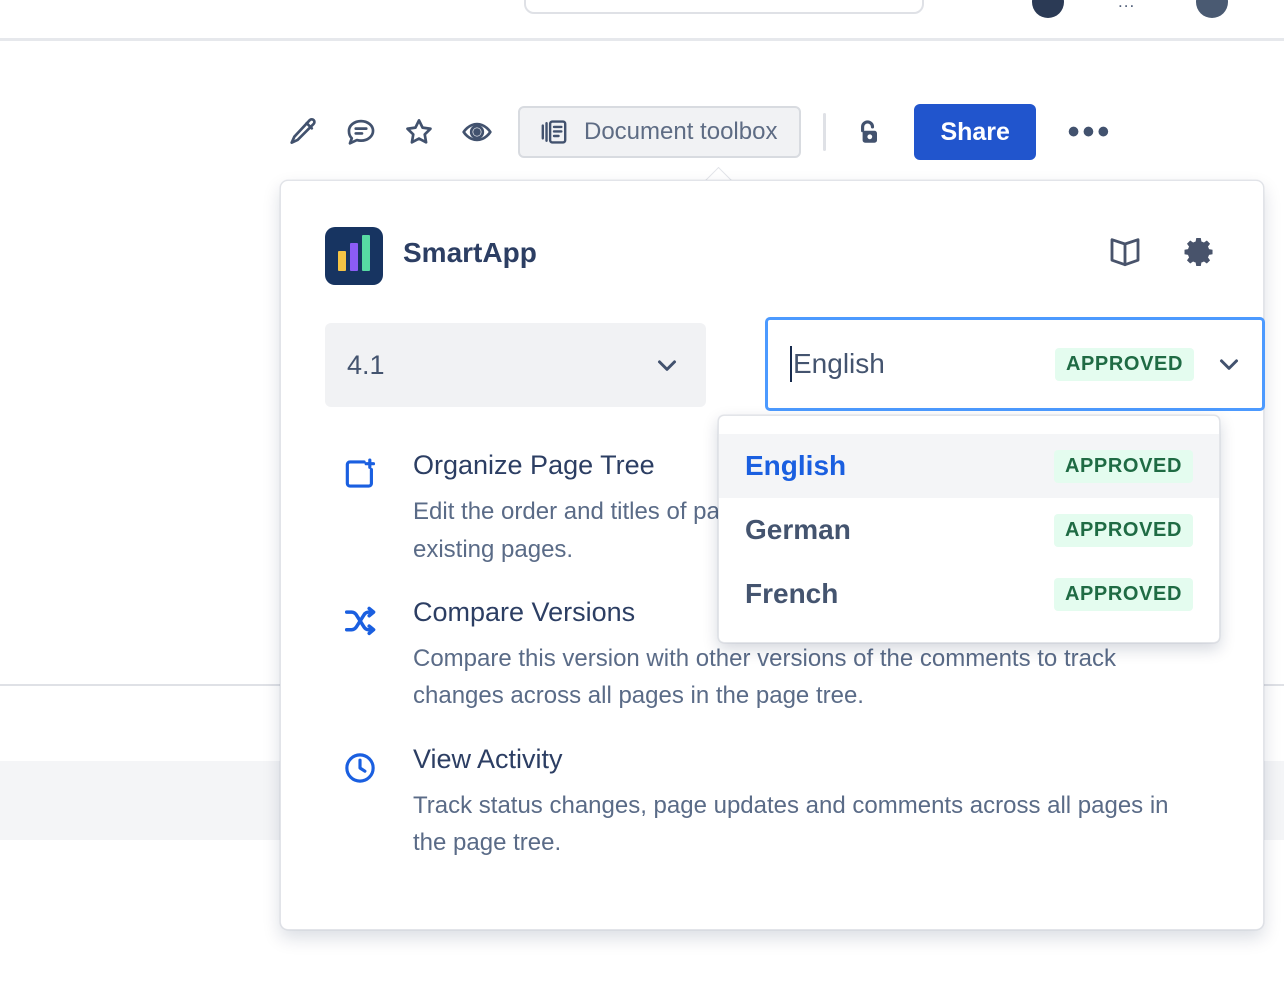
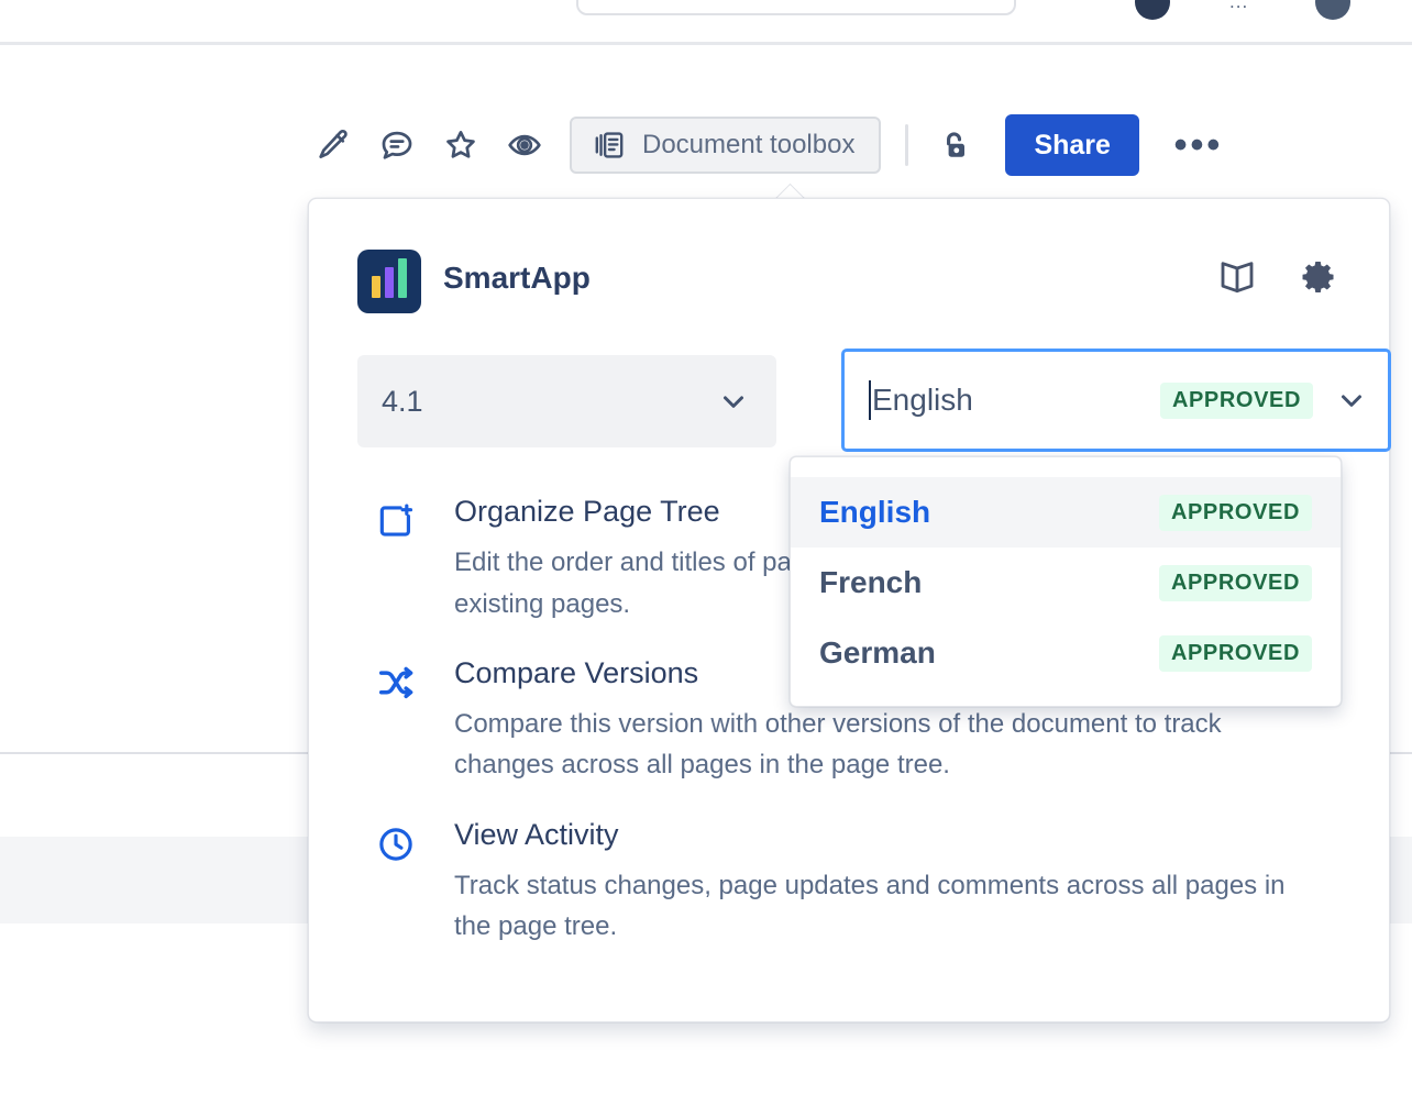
  ...
  Document toolbox
  Share
  •••
  SmartApp
  4.1
  English
  APPROVED
  Organize Page Tree
  Compare Versions
- Compare this version with other versions of the comments to track changes across all pages in the page tree.
+ Compare this version with other versions of the document to track changes across all pages in the page tree.
  View Activity
  Track status changes, page updates and comments across all pages in the page tree.
  English
  APPROVED
- German
+ French
  APPROVED
- French
+ German
  APPROVED
